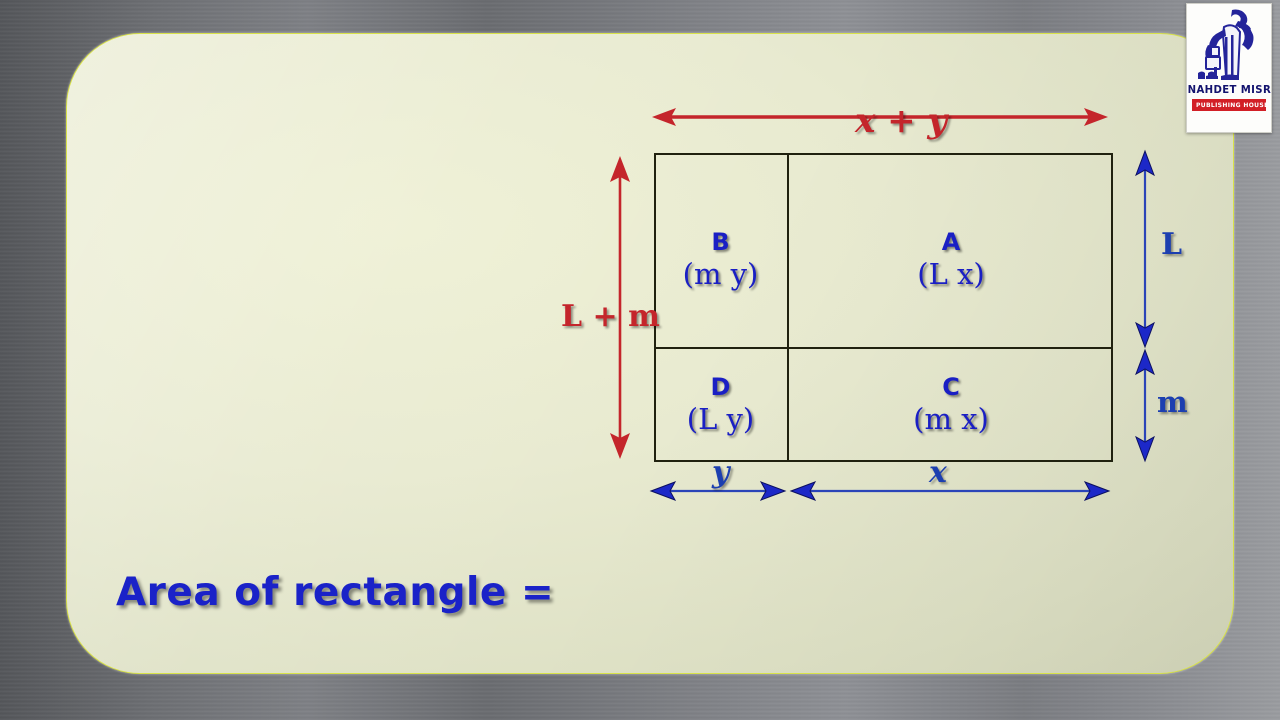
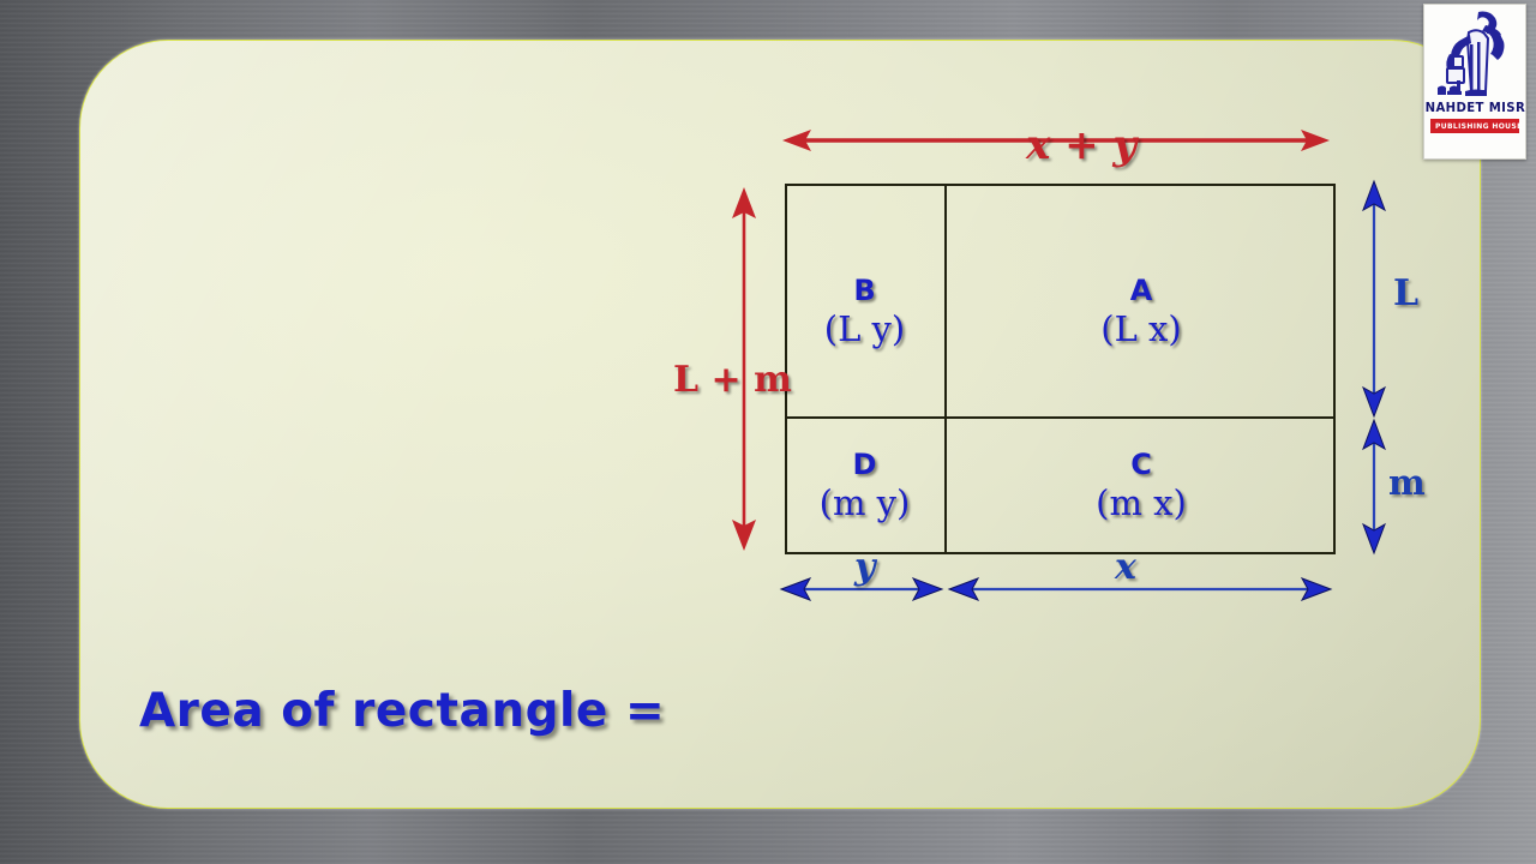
  NAHDET MISR
  B
- (m y)
+ (L y)
  A
  (L x)
  D
- (L y)
+ (m y)
  C
  (m x)
  x + y
  L + m
  L
  m
  y
  x
  Area of rectangle =
